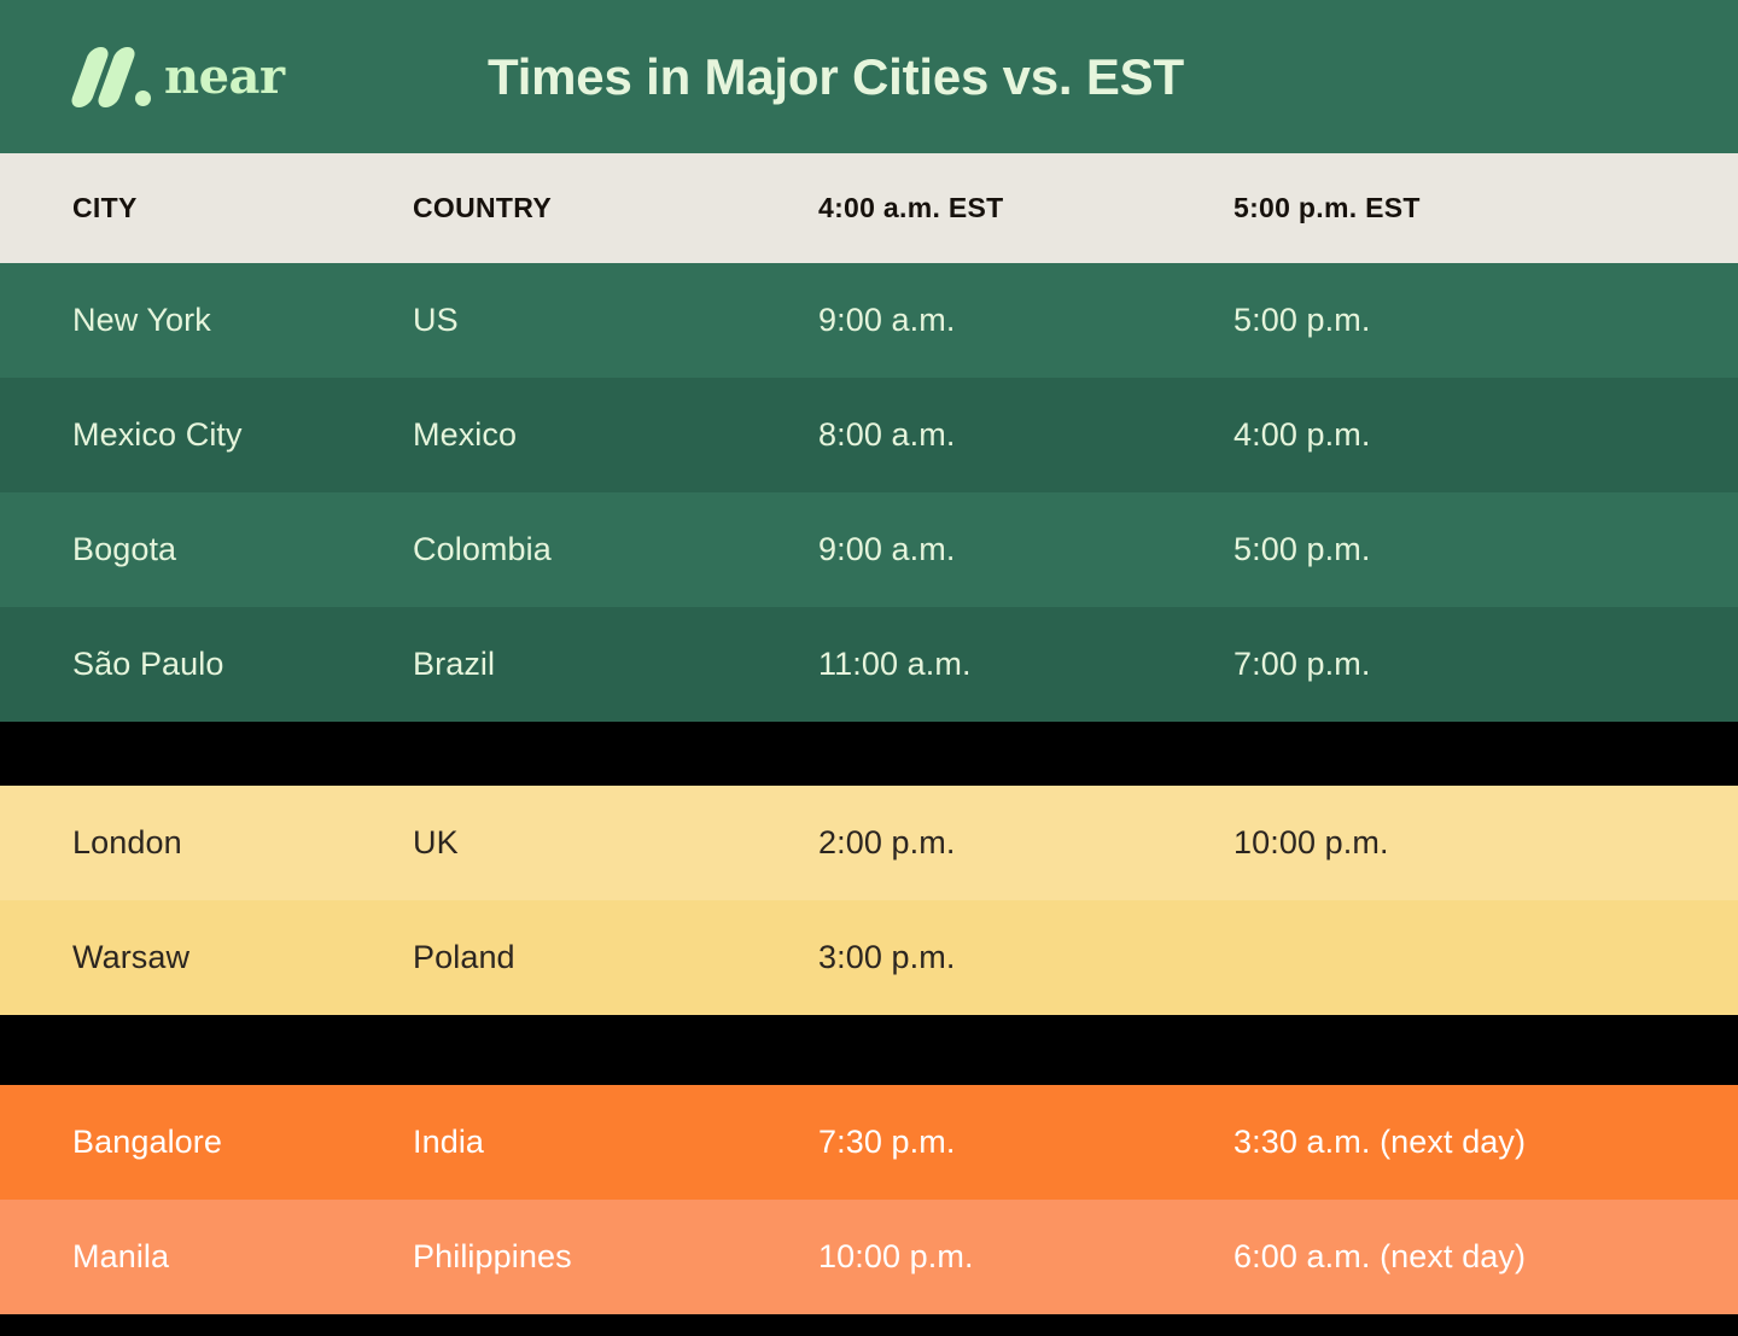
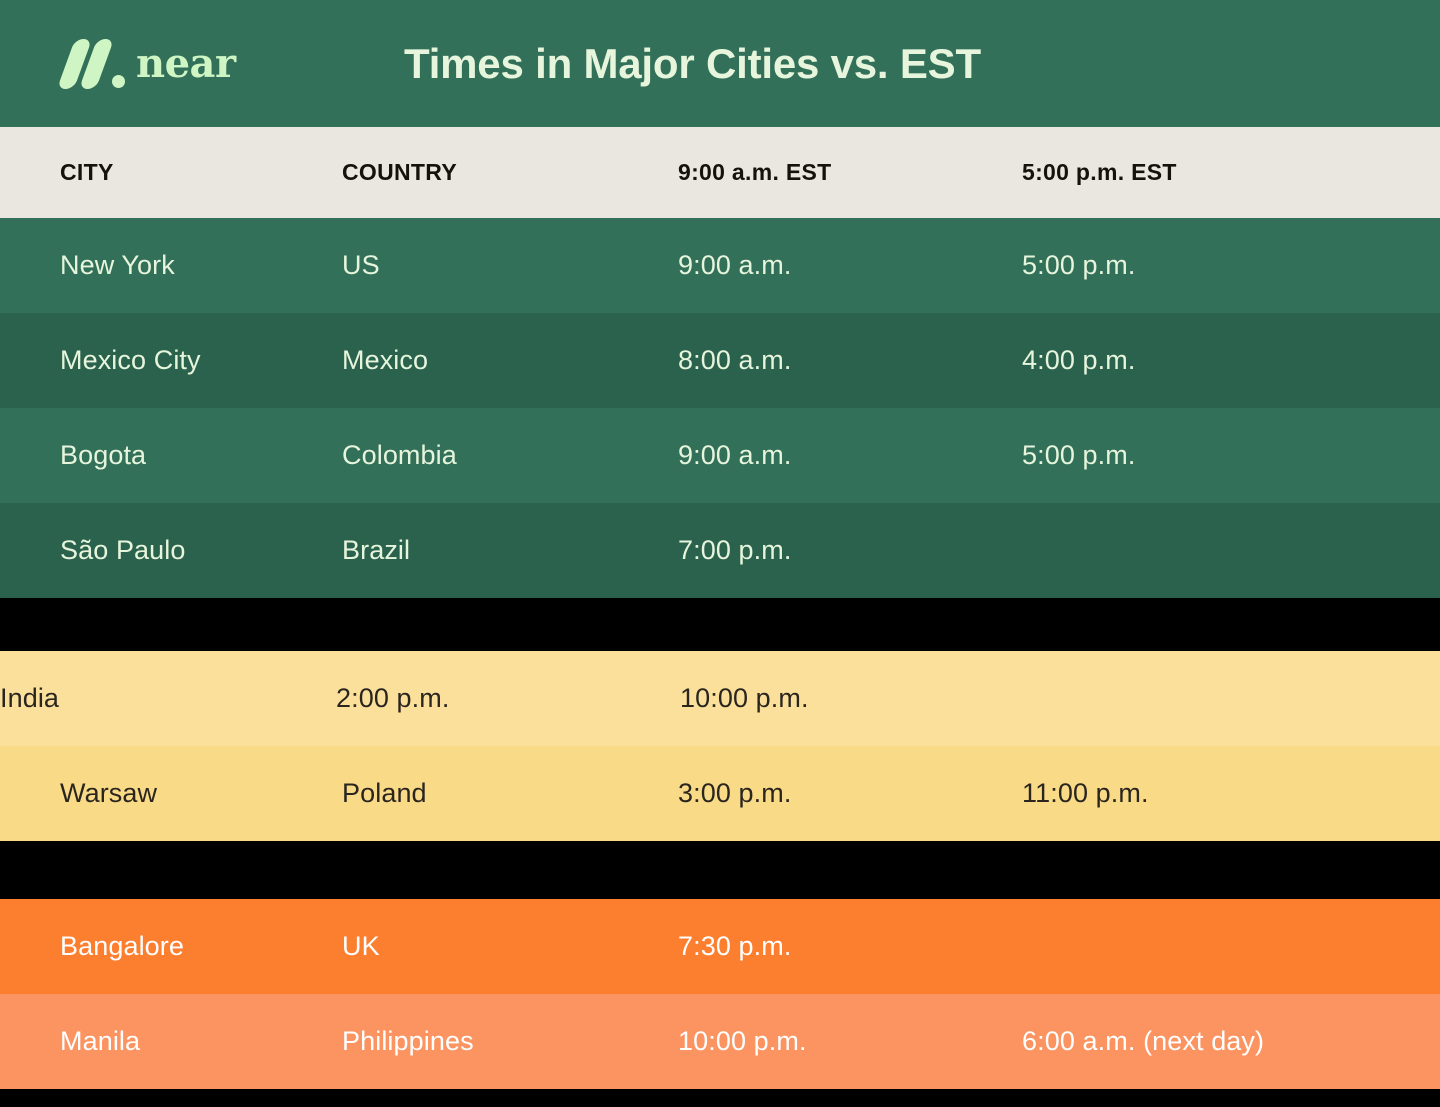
  near
  Times in Major Cities vs. EST
  CITY
  COUNTRY
- 4:00 a.m. EST
+ 9:00 a.m. EST
  5:00 p.m. EST
  New York
  US
  9:00 a.m.
  5:00 p.m.
  Mexico City
  Mexico
  8:00 a.m.
  4:00 p.m.
  Bogota
  Colombia
  9:00 a.m.
  5:00 p.m.
  São Paulo
  Brazil
- 11:00 a.m.
  7:00 p.m.
- London
- UK
+ India
  2:00 p.m.
  10:00 p.m.
  Warsaw
  Poland
  3:00 p.m.
+ 11:00 p.m.
  Bangalore
- India
+ UK
  7:30 p.m.
- 3:30 a.m. (next day)
  Manila
  Philippines
  10:00 p.m.
  6:00 a.m. (next day)
